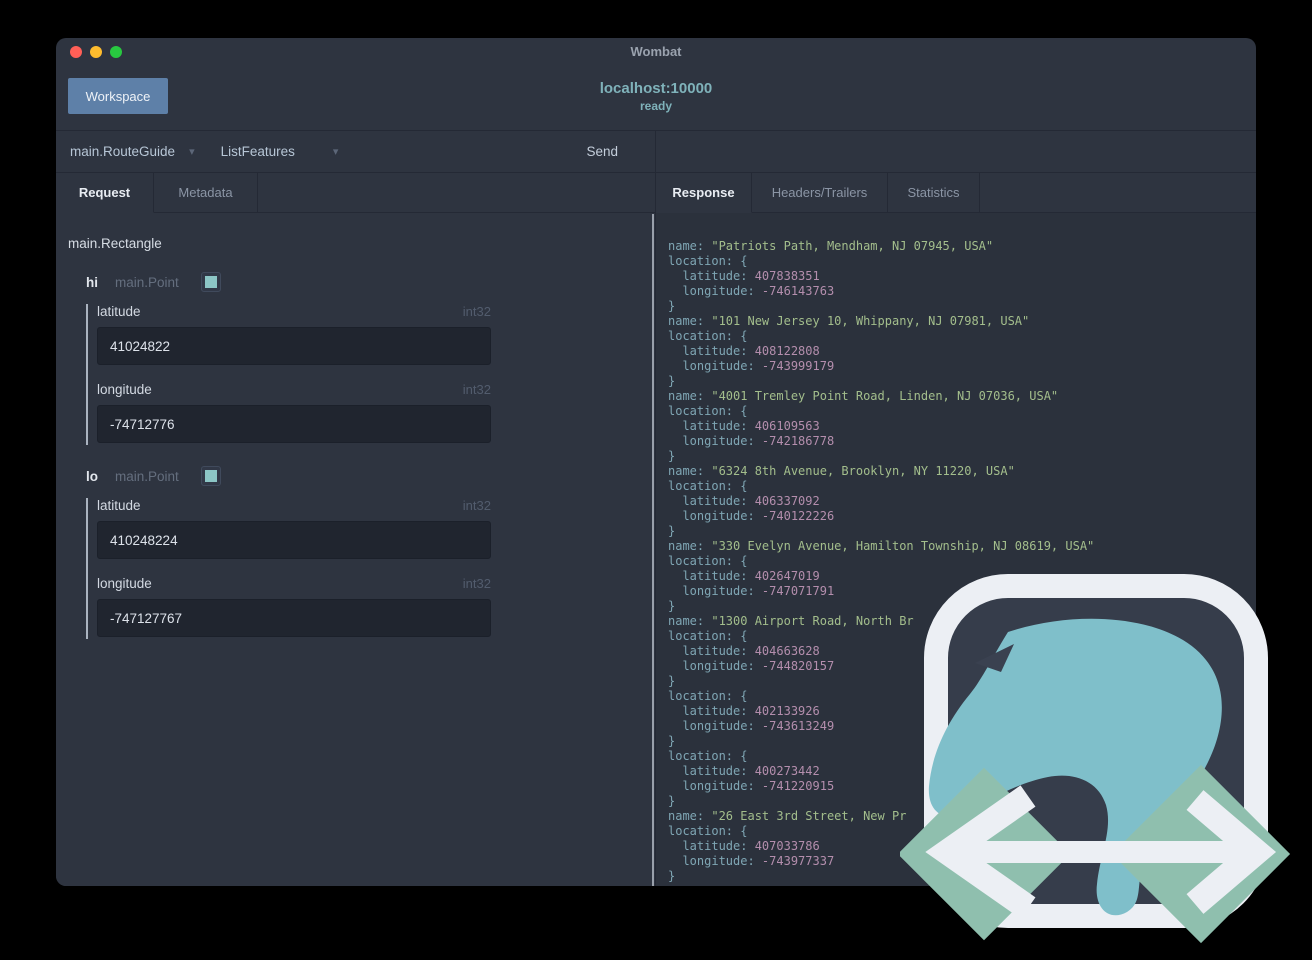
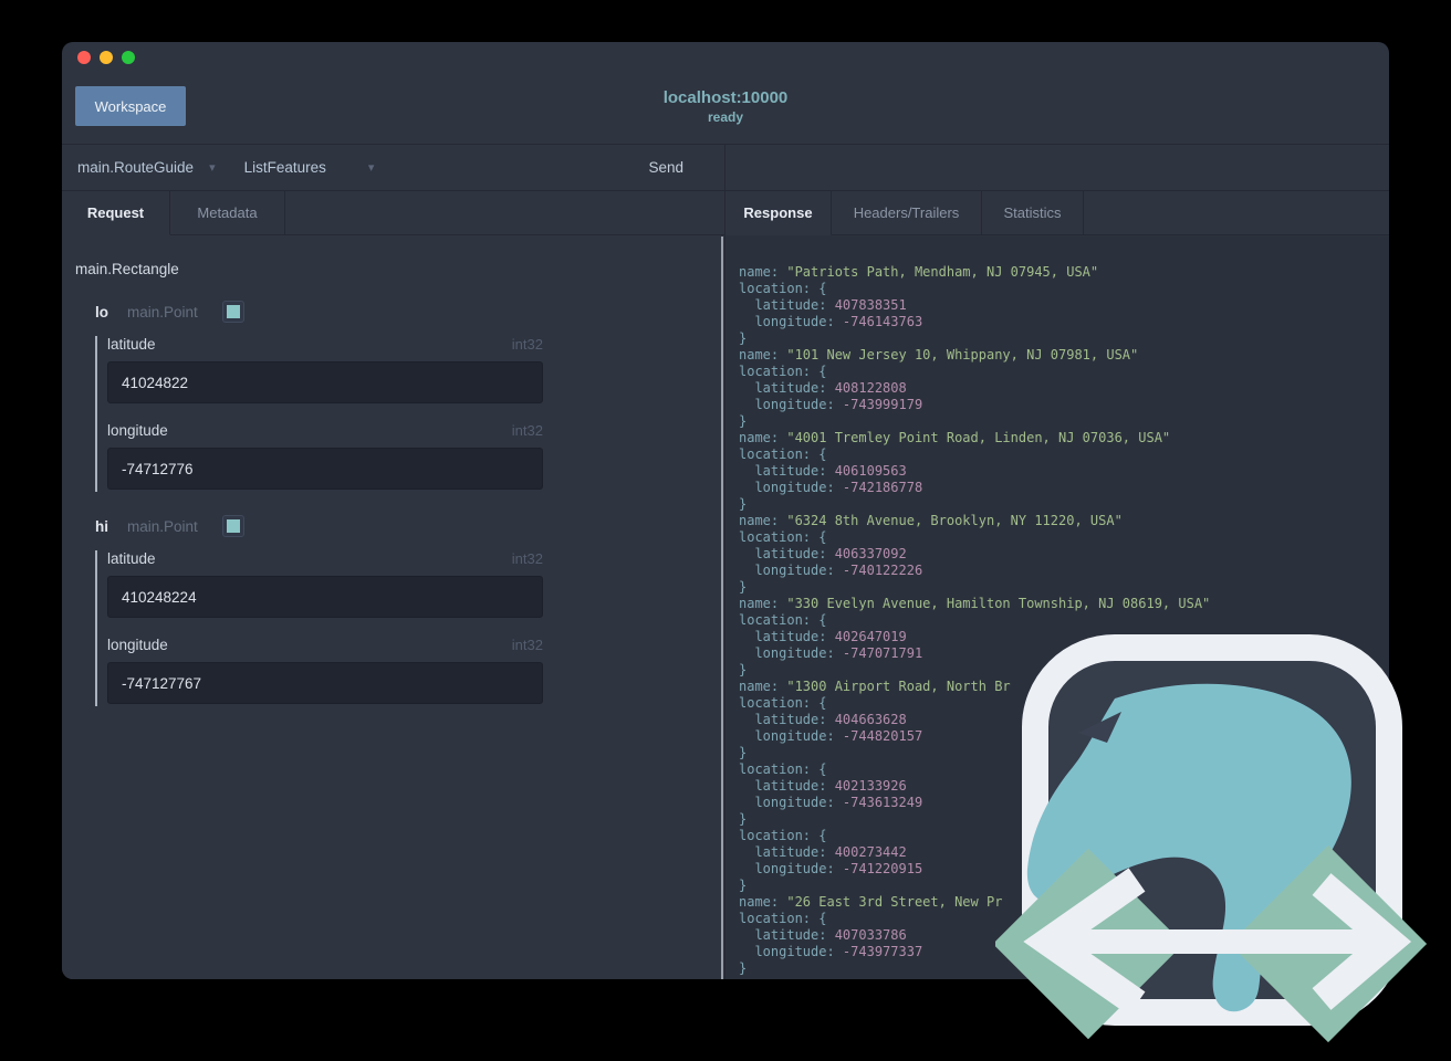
- Wombat
  Workspace
  localhost:10000
  ready
  main.RouteGuide
  ▾
  ListFeatures
  ▾
  Send
  Request
  Metadata
  Response
  Headers/Trailers
  Statistics
  main.Rectangle
- hi
+ lo
  main.Point
  latitude
  int32
  41024822
  longitude
  int32
  -74712776
- lo
+ hi
  main.Point
  latitude
  int32
  410248224
  longitude
  int32
  -747127767
  name: "Patriots Path, Mendham, NJ 07945, USA" location: { latitude: 407838351 longitude: -746143763 } name: "101 New Jersey 10, Whippany, NJ 07981, USA" location: { latitude: 408122808 longitude: -743999179 } name: "4001 Tremley Point Road, Linden, NJ 07036, USA" location: { latitude: 406109563 longitude: -742186778 } name: "6324 8th Avenue, Brooklyn, NY 11220, USA" location: { latitude: 406337092 longitude: -740122226 } name: "330 Evelyn Avenue, Hamilton Township, NJ 08619, USA" location: { latitude: 402647019 longitude: -747071791 } name: "1300 Airport Road, North Br location: { latitude: 404663628 longitude: -744820157 } location: { latitude: 402133926 longitude: -743613249 } location: { latitude: 400273442 longitude: -741220915 } name: "26 East 3rd Street, New Pr location: { latitude: 407033786 longitude: -743977337 }
